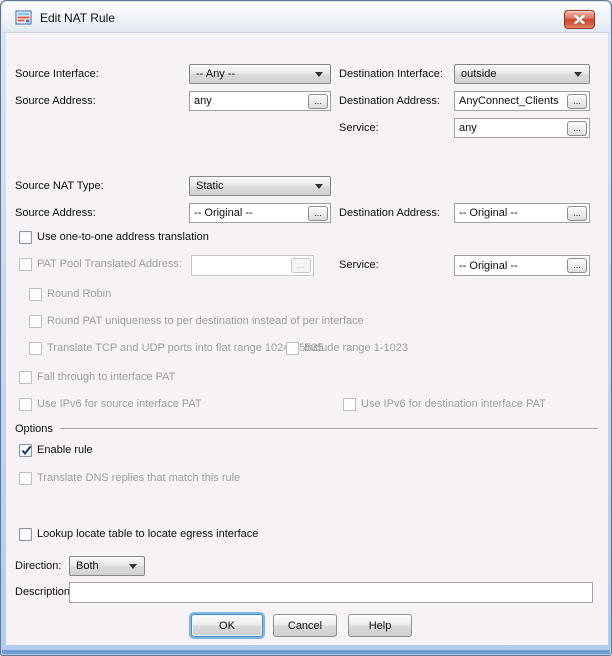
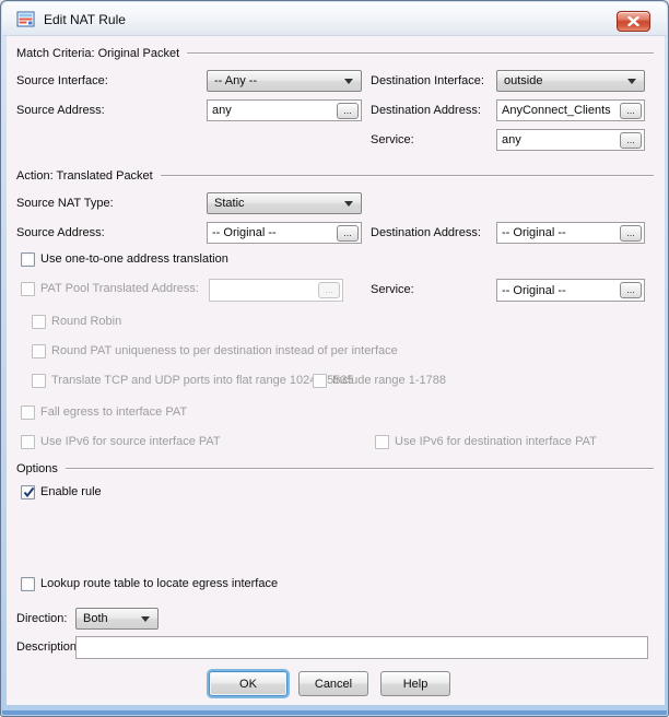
  Edit NAT Rule
+ Match Criteria: Original Packet
  Source Interface:
  -- Any --
  Destination Interface:
  outside
  Source Address:
  any
  ...
  Destination Address:
  AnyConnect_Clients
  ...
  Service:
  any
  ...
+ Action: Translated Packet
  Source NAT Type:
  Static
  Source Address:
  -- Original --
  ...
  Destination Address:
  -- Original --
  ...
  Use one-to-one address translation
  PAT Pool Translated Address:
  ...
  Service:
  -- Original --
  ...
  Round Robin
  Round PAT uniqueness to per destination instead of per interface
  Translate TCP and UDP ports into flat range 1025535
- Include range 1-1023
+ Include range 1-1788
- Fall through to interface PAT
+ Fall egress to interface PAT
  Use IPv6 for source interface PAT
  Use IPv6 for destination interface PAT
  Options
  Enable rule
- Translate DNS replies that match this rule
- Lookup locate table to locate egress interface
+ Lookup route table to locate egress interface
  Direction:
  Both
  Description
  OK
  Cancel
  Help
